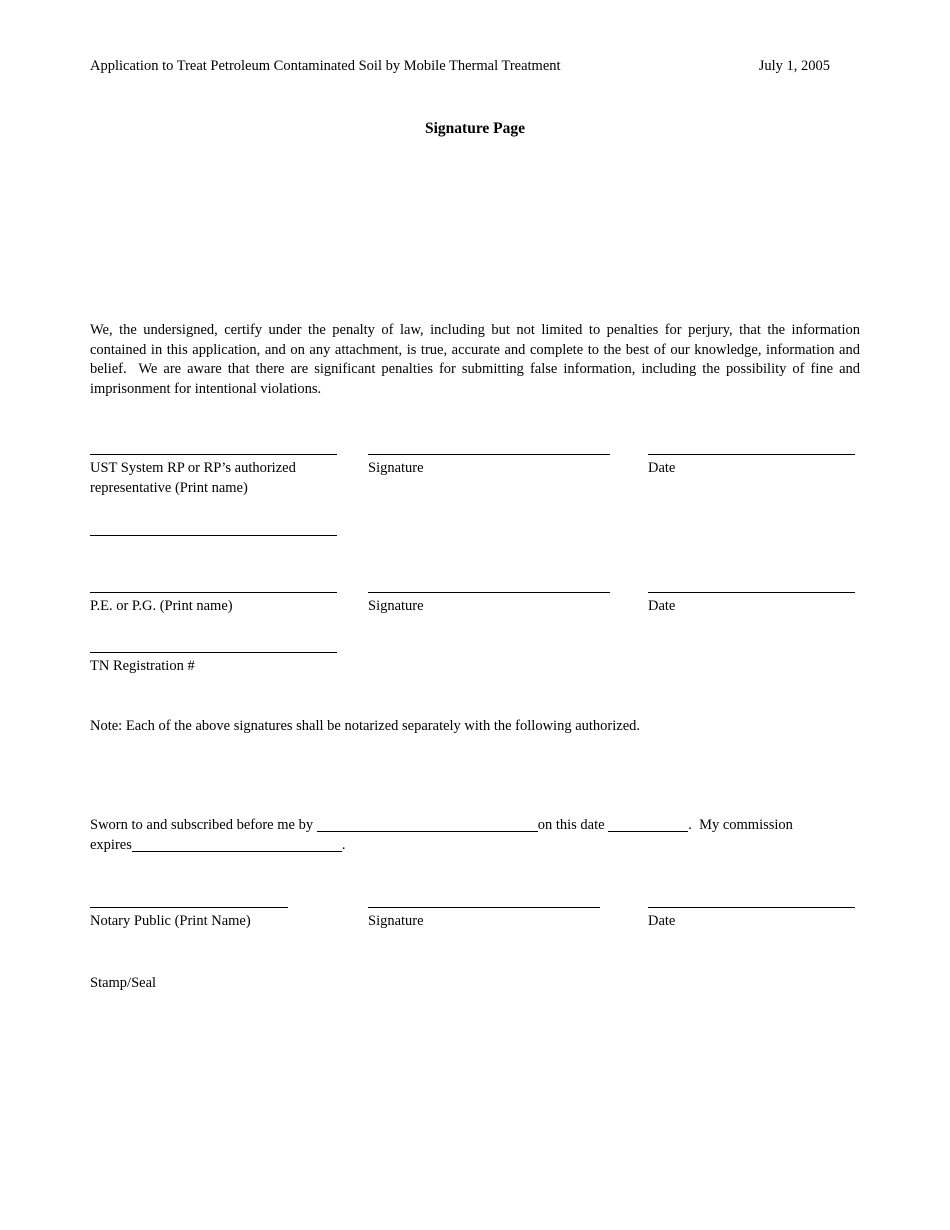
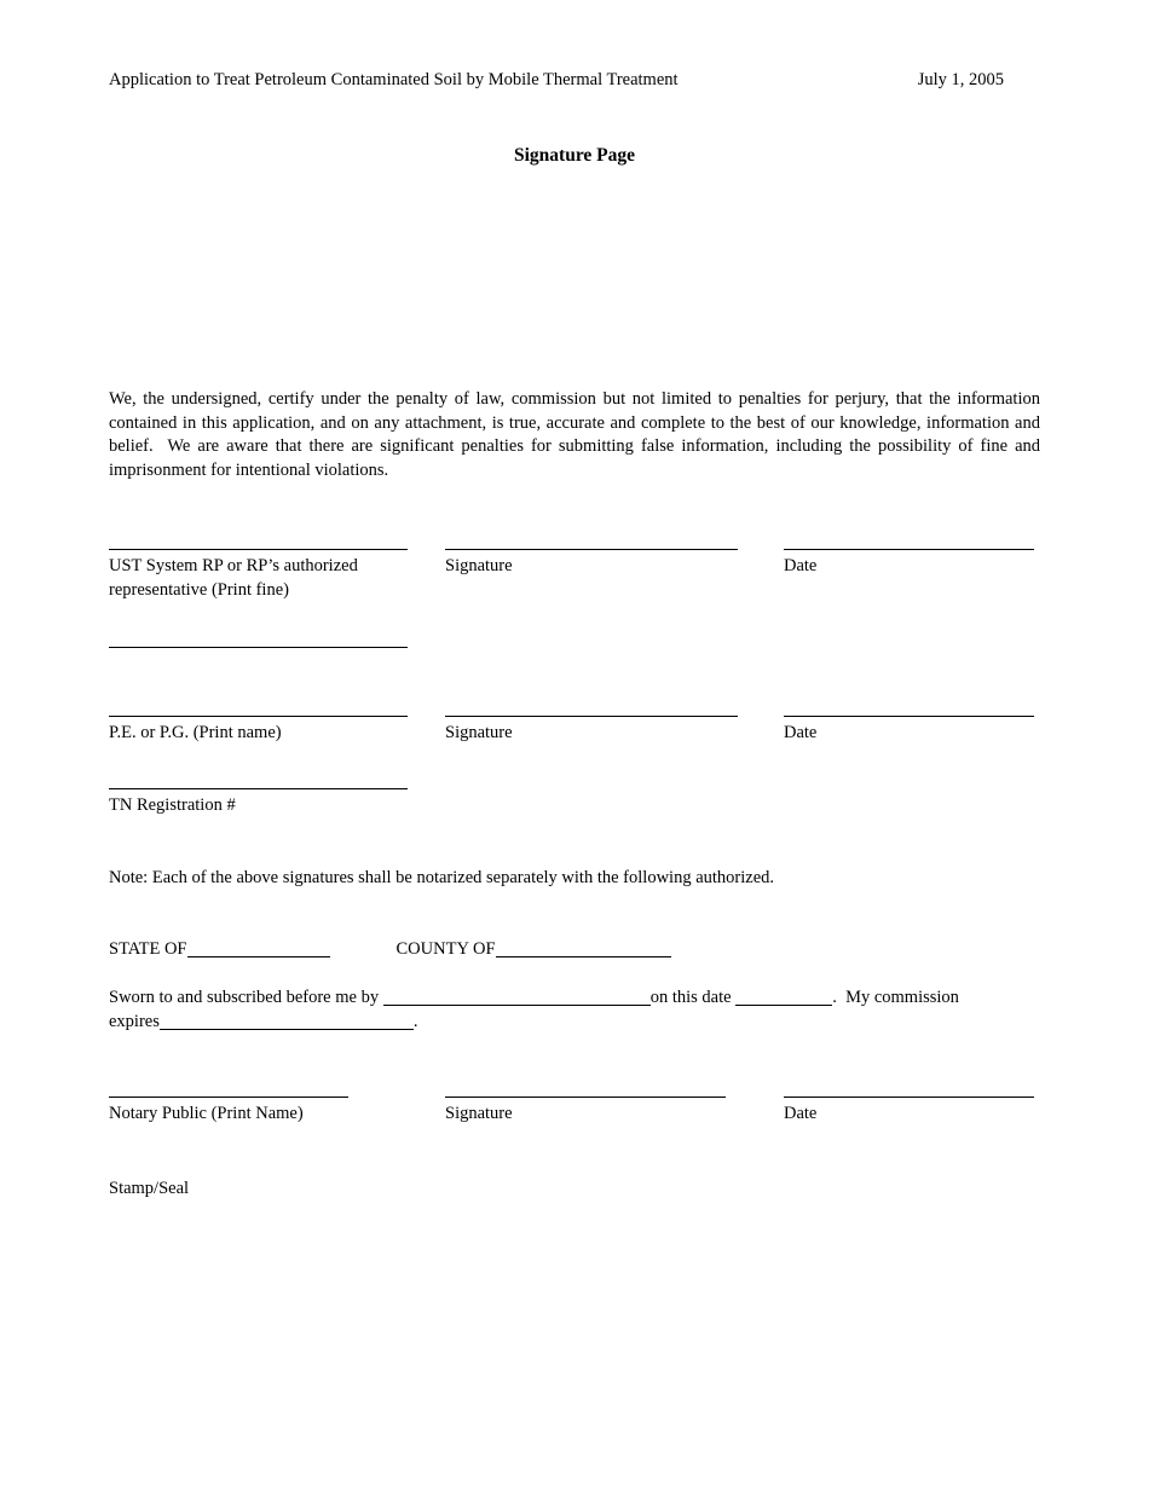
  Application to Treat Petroleum Contaminated Soil by Mobile Thermal Treatment
  July 1, 2005
  Signature Page
- We, the undersigned, certify under the penalty of law, including but not limited to penalties for perjury, that the information contained in this application, and on any attachment, is true, accurate and complete to the best of our knowledge, information and belief. We are aware that there are significant penalties for submitting false information, including the possibility of fine and imprisonment for intentional violations.
+ We, the undersigned, certify under the penalty of law, commission but not limited to penalties for perjury, that the information contained in this application, and on any attachment, is true, accurate and complete to the best of our knowledge, information and belief. We are aware that there are significant penalties for submitting false information, including the possibility of fine and imprisonment for intentional violations.
- UST System RP or RP’s authorized representative (Print name)
+ UST System RP or RP’s authorized representative (Print fine)
  Signature
  Date
  P.E. or P.G. (Print name)
  Signature
  Date
  TN Registration #
  Note: Each of the above signatures shall be notarized separately with the following authorized.
+ STATE OF COUNTY OF
  Sworn to and subscribed before me by on this date . My commission
  expires .
  Notary Public (Print Name)
  Signature
  Date
  Stamp/Seal
